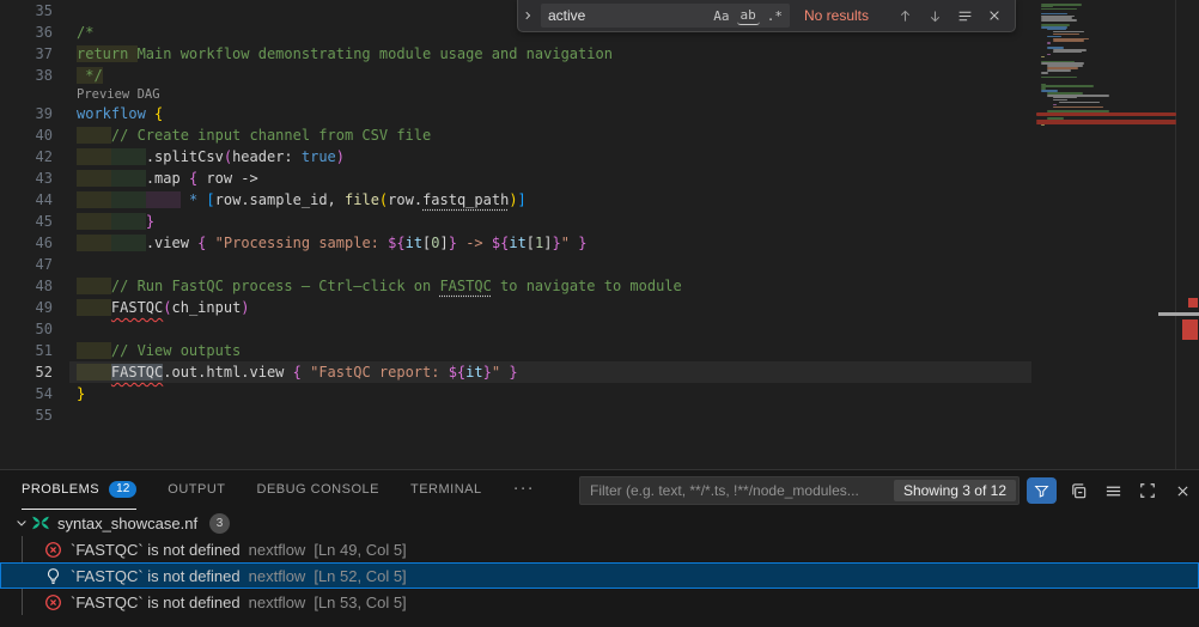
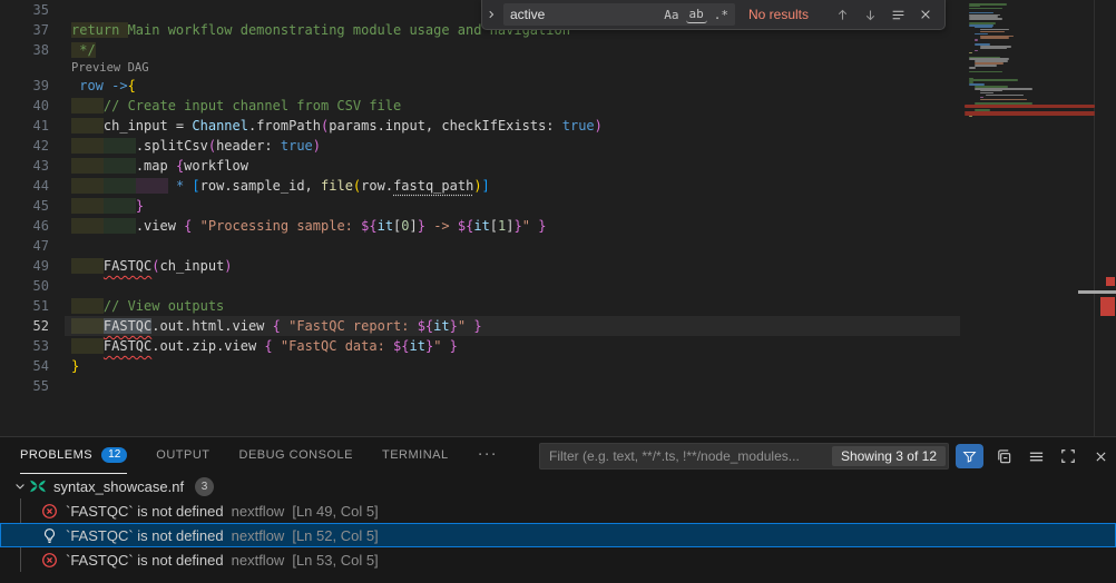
  35
- 36
- /*
  37
  return Main workflow demonstrating module usage and navigation
  38
  */
  Preview DAG
  39
- workflow {
+ row ->{
  40
  // Create input channel from CSV file
+ 41
+ ch_input = Channel.fromPath(params.input, checkIfExists: true)
  42
  .splitCsv(header: true)
  43
- .map { row ->
+ .map {workflow
  44
  * [row.sample_id, file(row.fastq_path)]
  45
  }
  46
  .view { "Processing sample: ${it[0]} -> ${it[1]}" }
  47
- 48
- // Run FastQC process – Ctrl–click on FASTQC to navigate to module
  49
  FASTQC(ch_input)
  50
  51
  // View outputs
  52
  FASTQC.out.html.view { "FastQC report: ${it}" }
+ 53
+ FASTQC.out.zip.view { "FastQC data: ${it}" }
  54
  }
  55
  active
  Aa
  ab
  .*
  No results
  PROBLEMS
  12
  OUTPUT
  DEBUG CONSOLE
  TERMINAL
  ···
  Filter (e.g. text, **/*.ts, !**/node_modules...
  Showing 3 of 12
  syntax_showcase.nf
  3
  `FASTQC` is not defined
  nextflow
  [Ln 49, Col 5]
  `FASTQC` is not defined
  nextflow
  [Ln 52, Col 5]
  `FASTQC` is not defined
  nextflow
  [Ln 53, Col 5]
